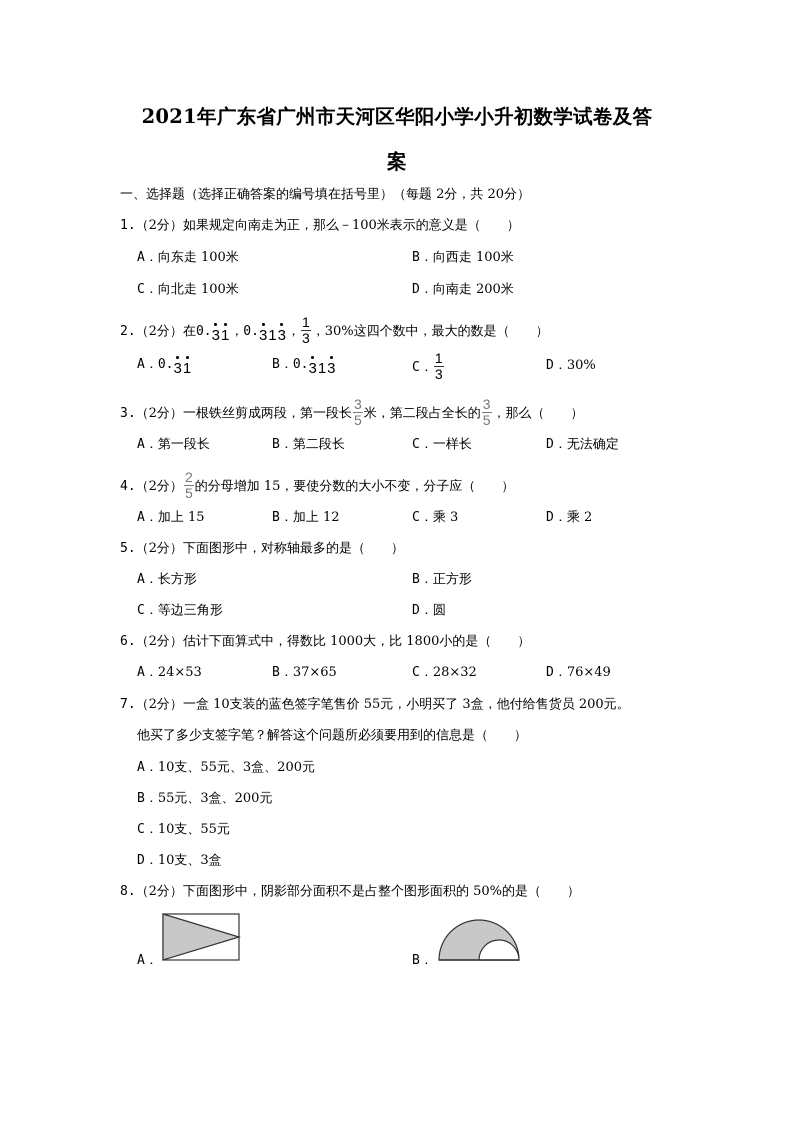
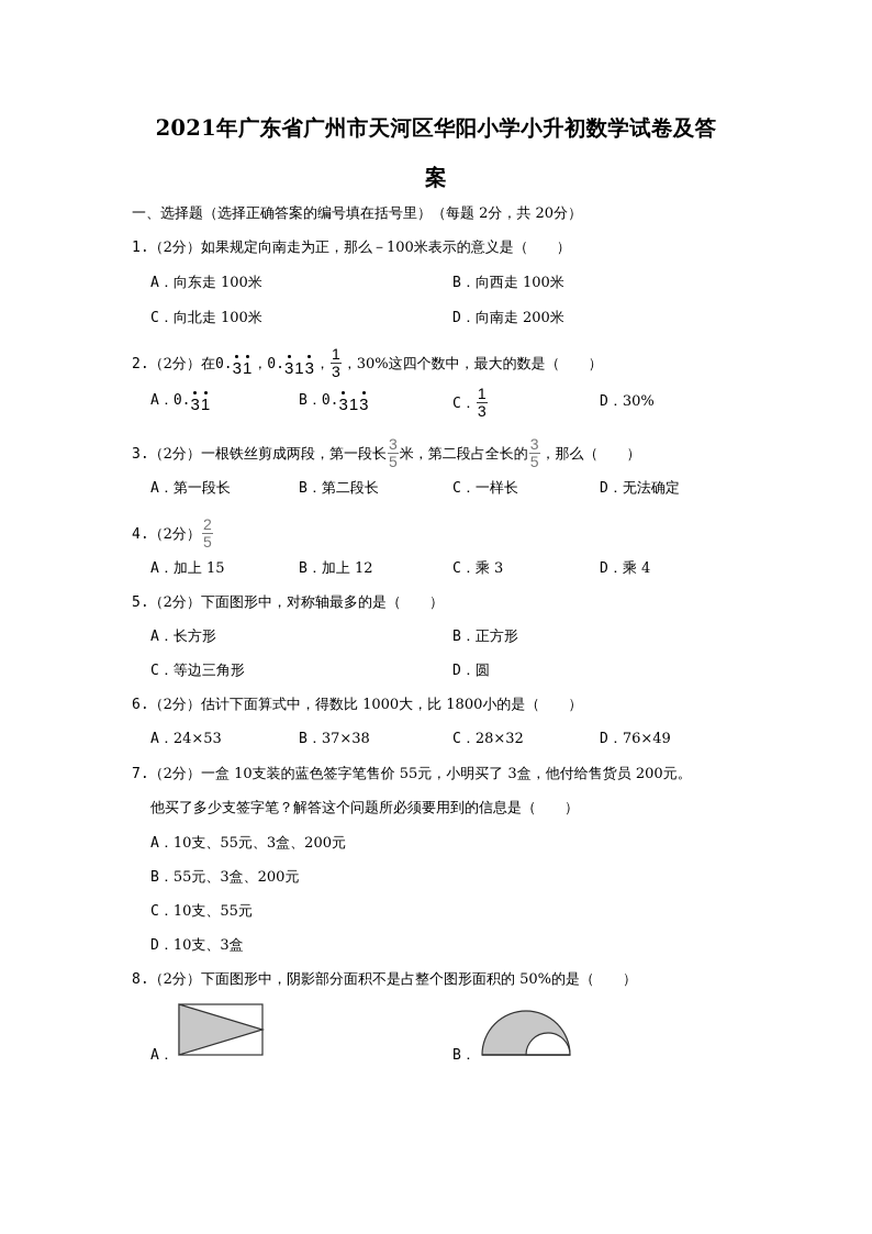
  2021年广东省广州市天河区华阳小学小升初数学试卷及答
  案
  一、选择题（选择正确答案的编号填在括号里）（每题 2分，共 20分）
  1.（2分）如果规定向南走为正，那么－100米表示的意义是（ ）
  A．向东走 100米
  B．向西走 100米
  C．向北走 100米
  D．向南走 200米
  2.（2分）在0.31，0.313，
  1
  3
  ，30%这四个数中，最大的数是（ ）
  A．0.31
  B．0.313
  C．
  1
  3
  D．30%
  3.（2分）一根铁丝剪成两段，第一段长
  3
  5
  米，第二段占全长的
  3
  5
  ，那么（ ）
  A．第一段长
  B．第二段长
  C．一样长
  D．无法确定
  4.（2分）
  2
  5
- 的分母增加 15，要使分数的大小不变，分子应（ ）
  A．加上 15
  B．加上 12
  C．乘 3
- D．乘 2
+ D．乘 4
  5.（2分）下面图形中，对称轴最多的是（ ）
  A．长方形
  B．正方形
  C．等边三角形
  D．圆
  6.（2分）估计下面算式中，得数比 1000大，比 1800小的是（ ）
  A．24×53
- B．37×65
+ B．37×38
  C．28×32
  D．76×49
  7.（2分）一盒 10支装的蓝色签字笔售价 55元，小明买了 3盒，他付给售货员 200元。
  他买了多少支签字笔？解答这个问题所必须要用到的信息是（ ）
  A．10支、55元、3盒、200元
  B．55元、3盒、200元
  C．10支、55元
  D．10支、3盒
  8.（2分）下面图形中，阴影部分面积不是占整个图形面积的 50%的是（ ）
  A．
  B．
